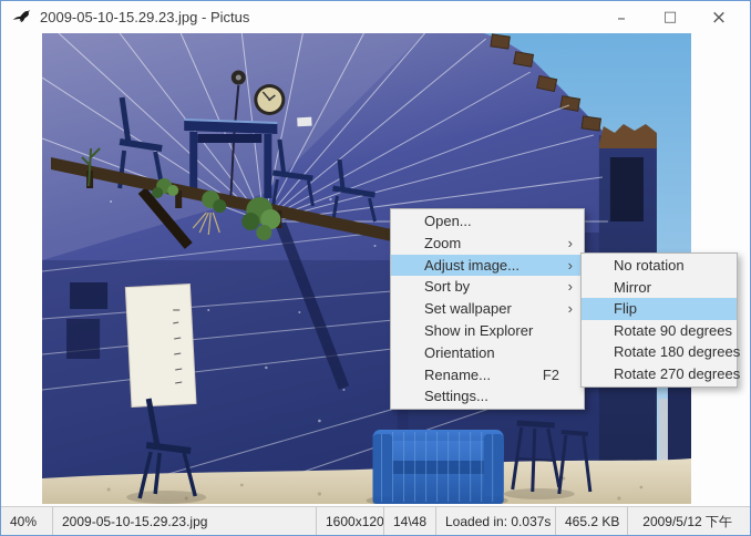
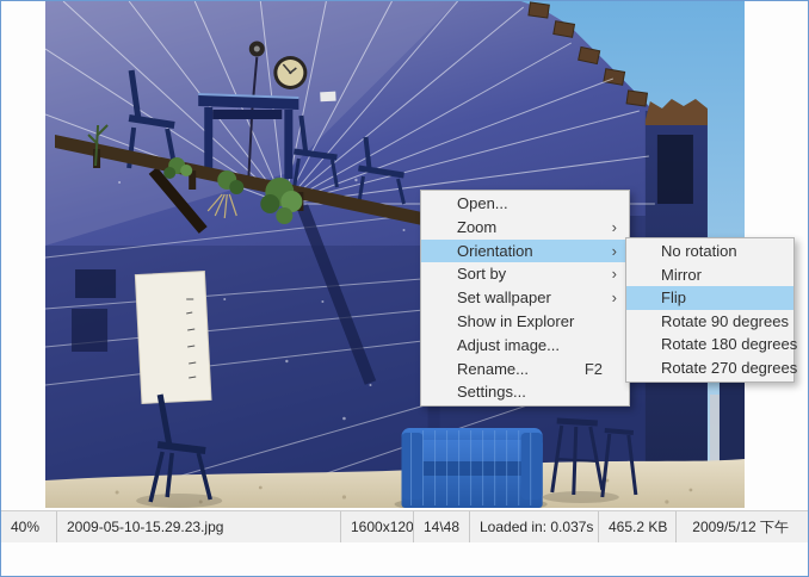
- 2009-05-10-15.29.23.jpg - Pictus
- –
- □
- ×
  Open...
  Zoom
  ›
- Adjust image...
+ Orientation
  ›
  Sort by
  ›
  Set wallpaper
  ›
  Show in Explorer
- Orientation
+ Adjust image...
  Rename...
  F2
  Settings...
  No rotation
  Mirror
  Flip
  Rotate 90 degrees
  Rotate 180 degrees
  Rotate 270 degrees
  40%
  2009-05-10-15.29.23.jpg
  1600x120
  14\48
  Loaded in: 0.037s
  465.2 KB
  2009/5/12 下午
